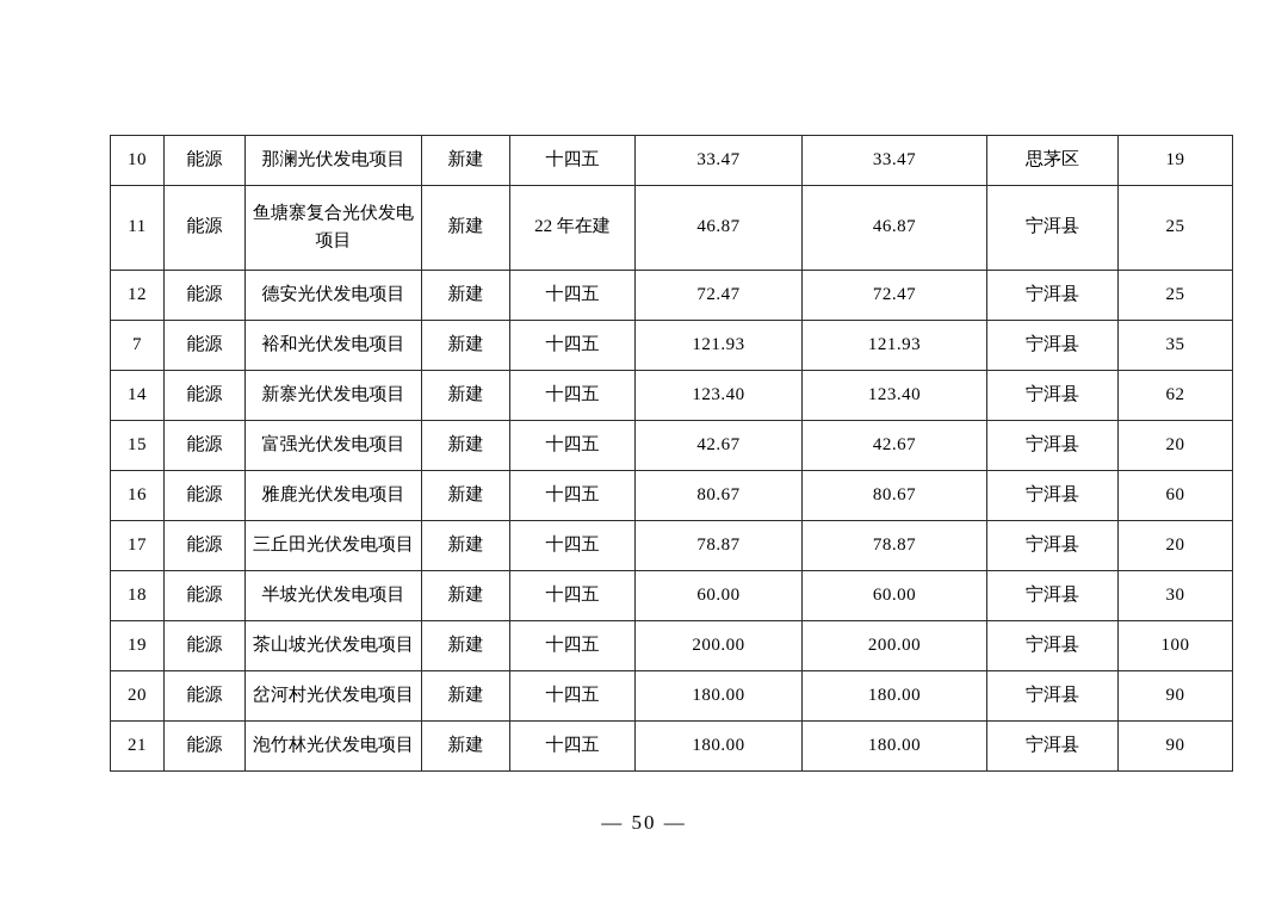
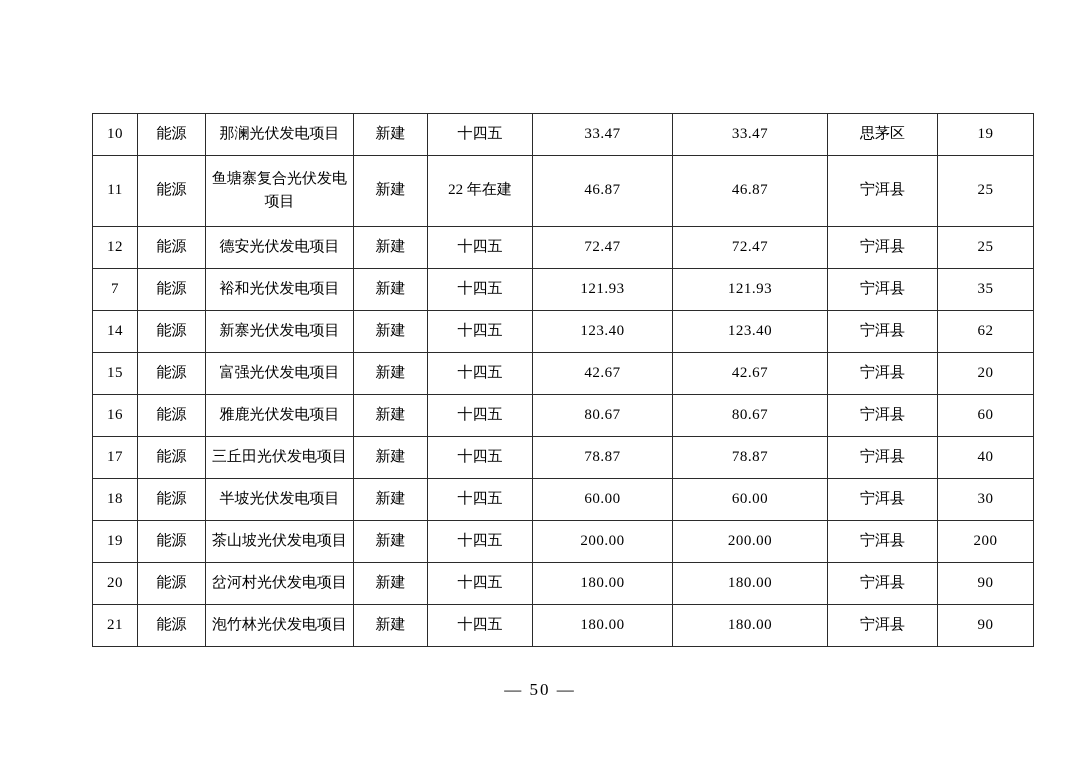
  10	能源	那澜光伏发电项目	新建	十四五	33.47	33.47	思茅区	19
  11	能源	鱼塘寨复合光伏发电项目	新建	22 年在建	46.87	46.87	宁洱县	25
  12	能源	德安光伏发电项目	新建	十四五	72.47	72.47	宁洱县	25
  7	能源	裕和光伏发电项目	新建	十四五	121.93	121.93	宁洱县	35
  14	能源	新寨光伏发电项目	新建	十四五	123.40	123.40	宁洱县	62
  15	能源	富强光伏发电项目	新建	十四五	42.67	42.67	宁洱县	20
  16	能源	雅鹿光伏发电项目	新建	十四五	80.67	80.67	宁洱县	60
- 17	能源	三丘田光伏发电项目	新建	十四五	78.87	78.87	宁洱县	20
+ 17	能源	三丘田光伏发电项目	新建	十四五	78.87	78.87	宁洱县	40
  18	能源	半坡光伏发电项目	新建	十四五	60.00	60.00	宁洱县	30
- 19	能源	茶山坡光伏发电项目	新建	十四五	200.00	200.00	宁洱县	100
+ 19	能源	茶山坡光伏发电项目	新建	十四五	200.00	200.00	宁洱县	200
  20	能源	岔河村光伏发电项目	新建	十四五	180.00	180.00	宁洱县	90
  21	能源	泡竹林光伏发电项目	新建	十四五	180.00	180.00	宁洱县	90
  — 50 —
